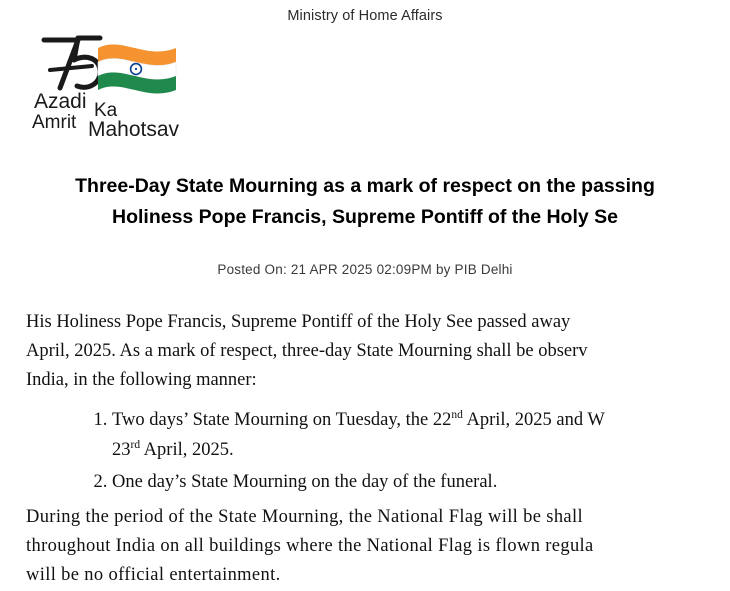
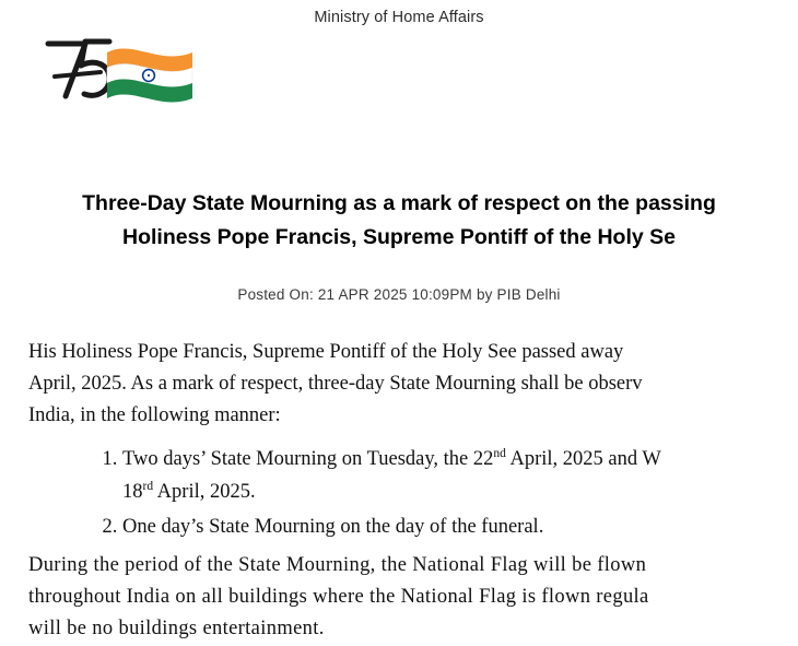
  Ministry of Home Affairs
- Azadi
- Ka
- Amrit
- Mahotsav
  Three-Day State Mourning as a mark of respect on the passing
  Holiness Pope Francis, Supreme Pontiff of the Holy Se
- Posted On: 21 APR 2025 02:09PM by PIB Delhi
+ Posted On: 21 APR 2025 10:09PM by PIB Delhi
  His Holiness Pope Francis, Supreme Pontiff of the Holy See passed away
  April, 2025. As a mark of respect, three-day State Mourning shall be observ
  India, in the following manner:
  Two days’ State Mourning on Tuesday, the 22nd April, 2025 and W
- 23rd April, 2025.
+ 18rd April, 2025.
  One day’s State Mourning on the day of the funeral.
- During the period of the State Mourning, the National Flag will be shall
+ During the period of the State Mourning, the National Flag will be flown
  throughout India on all buildings where the National Flag is flown regula
- will be no official entertainment.
+ will be no buildings entertainment.
